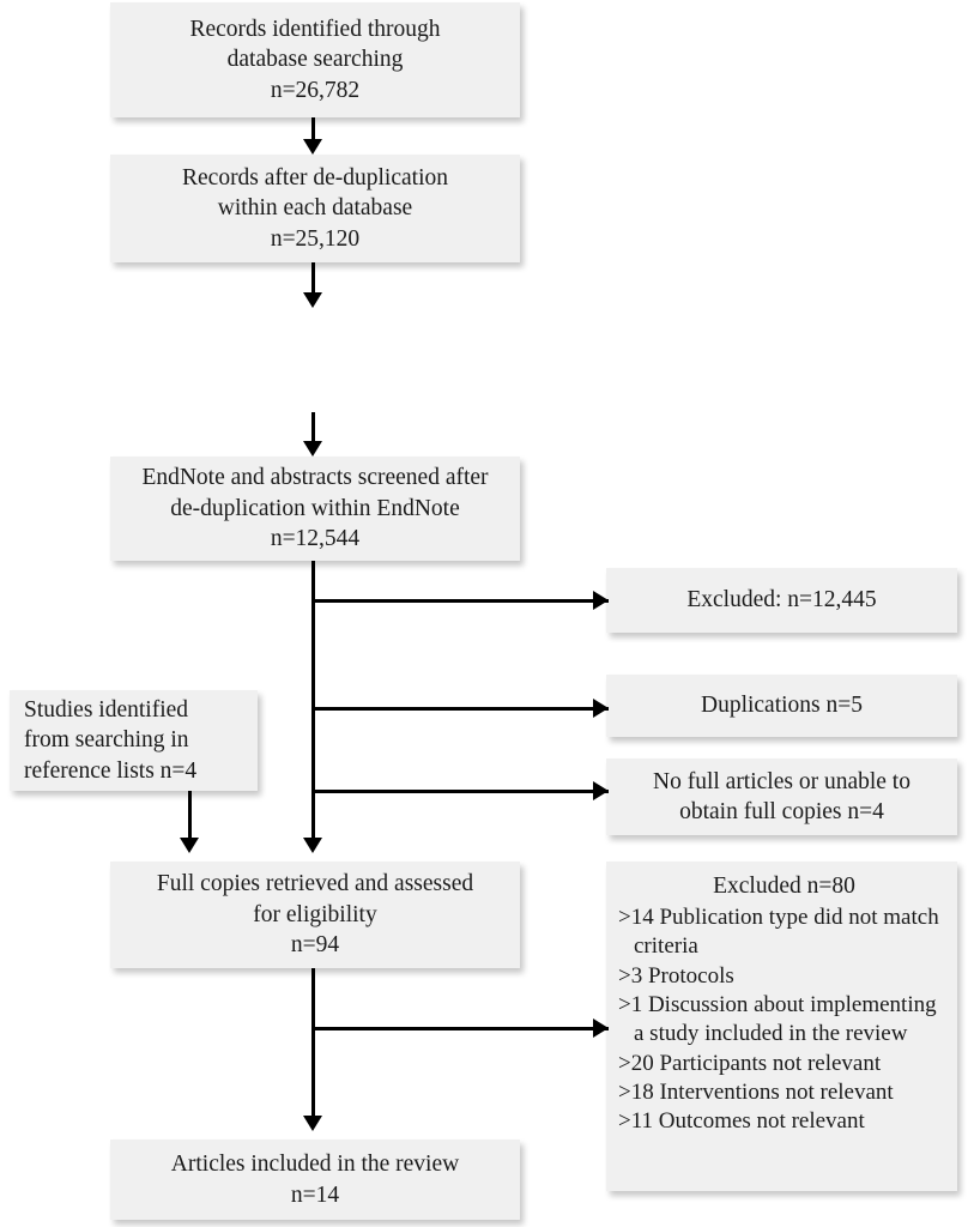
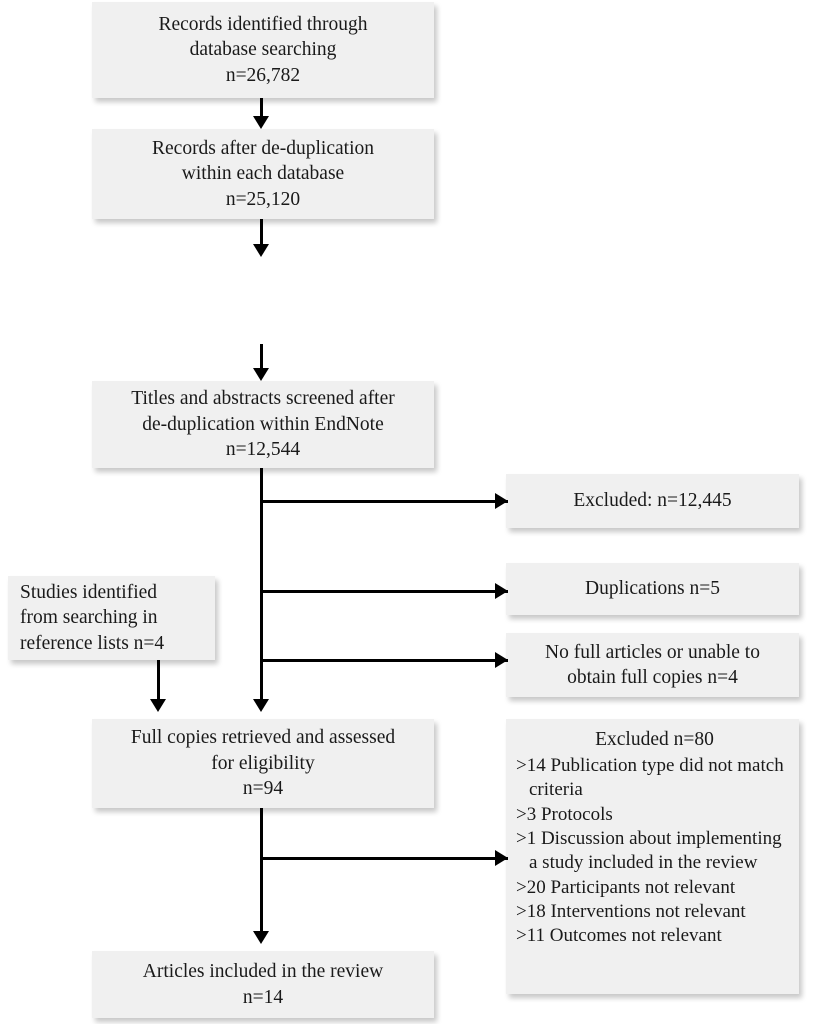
  Records identified through
  database searching
  n=26,782
  Records after de-duplication
  within each database
  n=25,120
- EndNote and abstracts screened after
+ Titles and abstracts screened after
  de-duplication within EndNote
  n=12,544
  Studies identified
  from searching in
  reference lists n=4
  Full copies retrieved and assessed
  for eligibility
  n=94
  Articles included in the review
  n=14
  Excluded: n=12,445
  Duplications n=5
  No full articles or unable to
  obtain full copies n=4
  Excluded n=80
  >14 Publication type did not match criteria
  >3 Protocols
  >1 Discussion about implementing a study included in the review
  >20 Participants not relevant
  >18 Interventions not relevant
  >11 Outcomes not relevant
